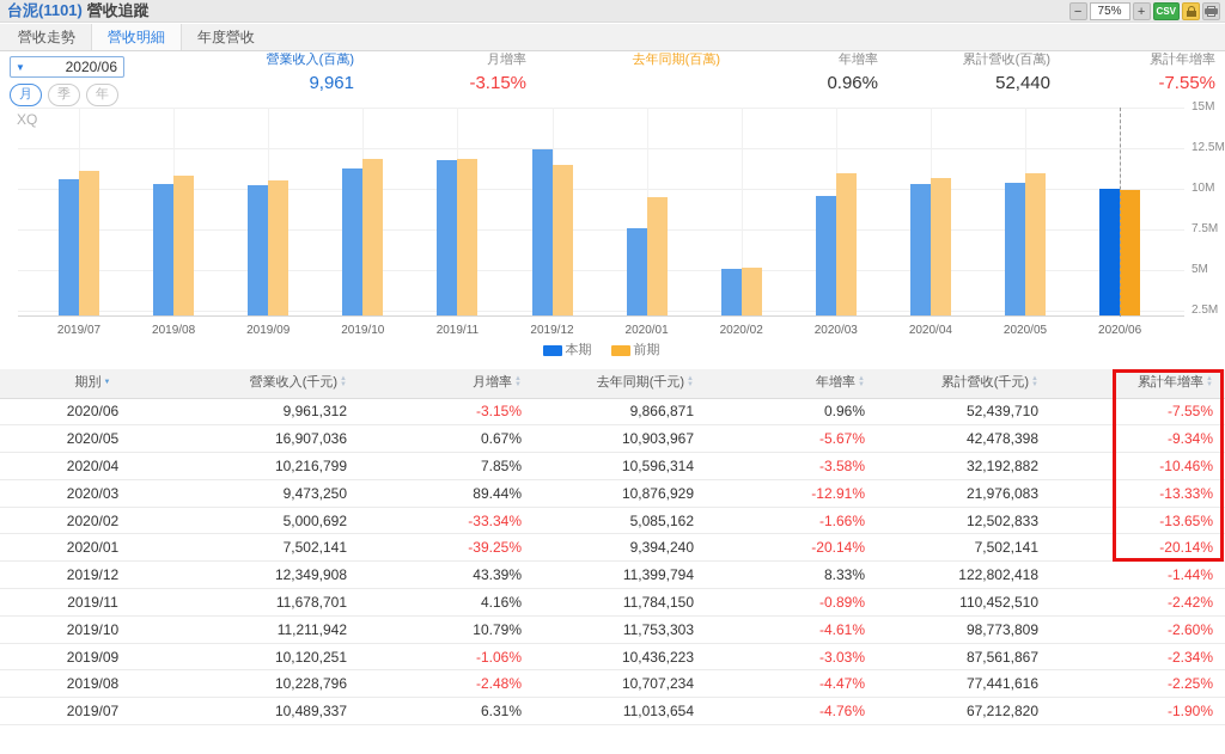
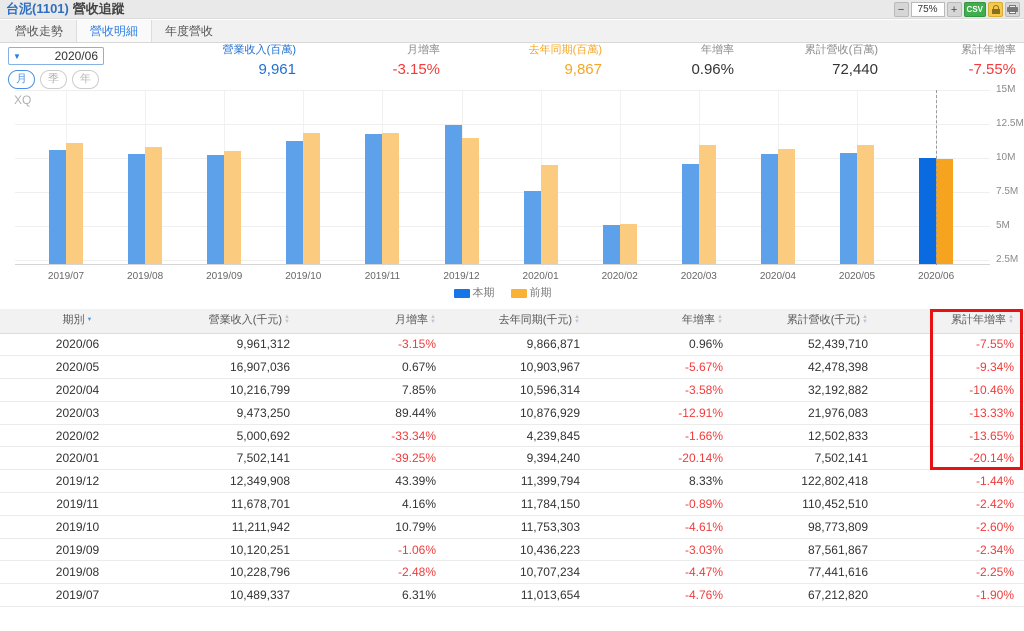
  台泥(1101)
  營收追蹤
  −
  75%
  +
  CSV
  營收走勢
  營收明細
  年度營收
  ▼
  2020/06
  月
  季
  年
  營業收入(百萬)
  9,961
  月增率
  -3.15%
  去年同期(百萬)
+ 9,867
  年增率
  0.96%
  累計營收(百萬)
- 52,440
+ 72,440
  累計年增率
  -7.55%
  XQ
  15M
  12.5M
  10M
  7.5M
  5M
  2.5M
  2019/07
  2019/08
  2019/09
  2019/10
  2019/11
  2019/12
  2020/01
  2020/02
  2020/03
  2020/04
  2020/05
  2020/06
  本期
  前期
  期別	營業收入(千元)	月增率	去年同期(千元)	年增率	累計營收(千元)	累計年增率
  2020/06	9,961,312	-3.15%	9,866,871	0.96%	52,439,710	-7.55%
  2020/05	16,907,036	0.67%	10,903,967	-5.67%	42,478,398	-9.34%
  2020/04	10,216,799	7.85%	10,596,314	-3.58%	32,192,882	-10.46%
  2020/03	9,473,250	89.44%	10,876,929	-12.91%	21,976,083	-13.33%
- 2020/02	5,000,692	-33.34%	5,085,162	-1.66%	12,502,833	-13.65%
+ 2020/02	5,000,692	-33.34%	4,239,845	-1.66%	12,502,833	-13.65%
  2020/01	7,502,141	-39.25%	9,394,240	-20.14%	7,502,141	-20.14%
  2019/12	12,349,908	43.39%	11,399,794	8.33%	122,802,418	-1.44%
  2019/11	11,678,701	4.16%	11,784,150	-0.89%	110,452,510	-2.42%
  2019/10	11,211,942	10.79%	11,753,303	-4.61%	98,773,809	-2.60%
  2019/09	10,120,251	-1.06%	10,436,223	-3.03%	87,561,867	-2.34%
  2019/08	10,228,796	-2.48%	10,707,234	-4.47%	77,441,616	-2.25%
  2019/07	10,489,337	6.31%	11,013,654	-4.76%	67,212,820	-1.90%
